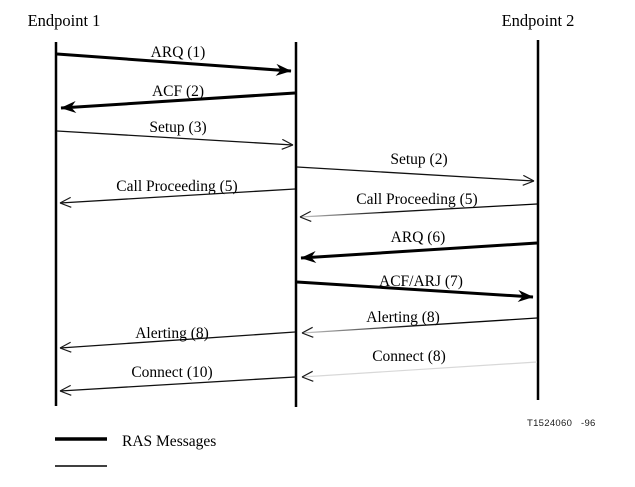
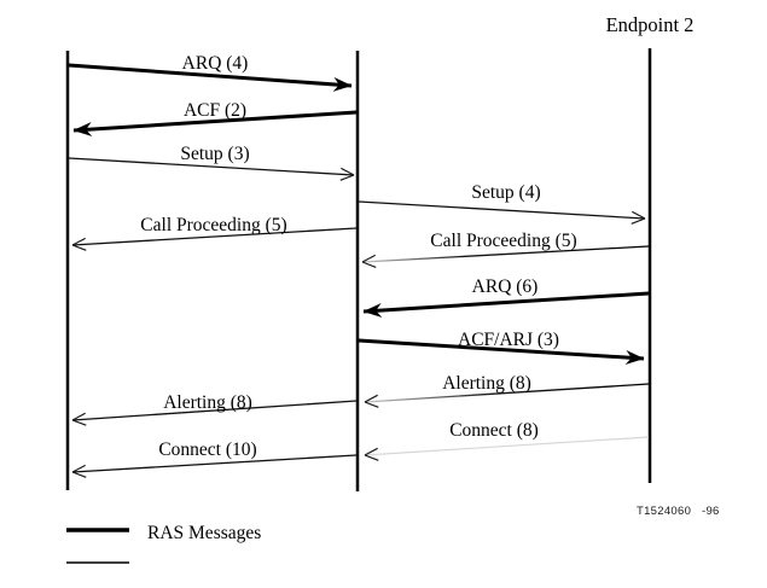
- Endpoint 1
  Endpoint 2
- ARQ (1)
+ ARQ (4)
  ACF (2)
  Setup (3)
- Setup (2)
+ Setup (4)
  Call Proceeding (5)
  Call Proceeding (5)
  ARQ (6)
- ACF/ARJ (7)
+ ACF/ARJ (3)
  Alerting (8)
  Alerting (8)
  Connect (8)
  Connect (10)
  RAS Messages
  T1524060 -96
